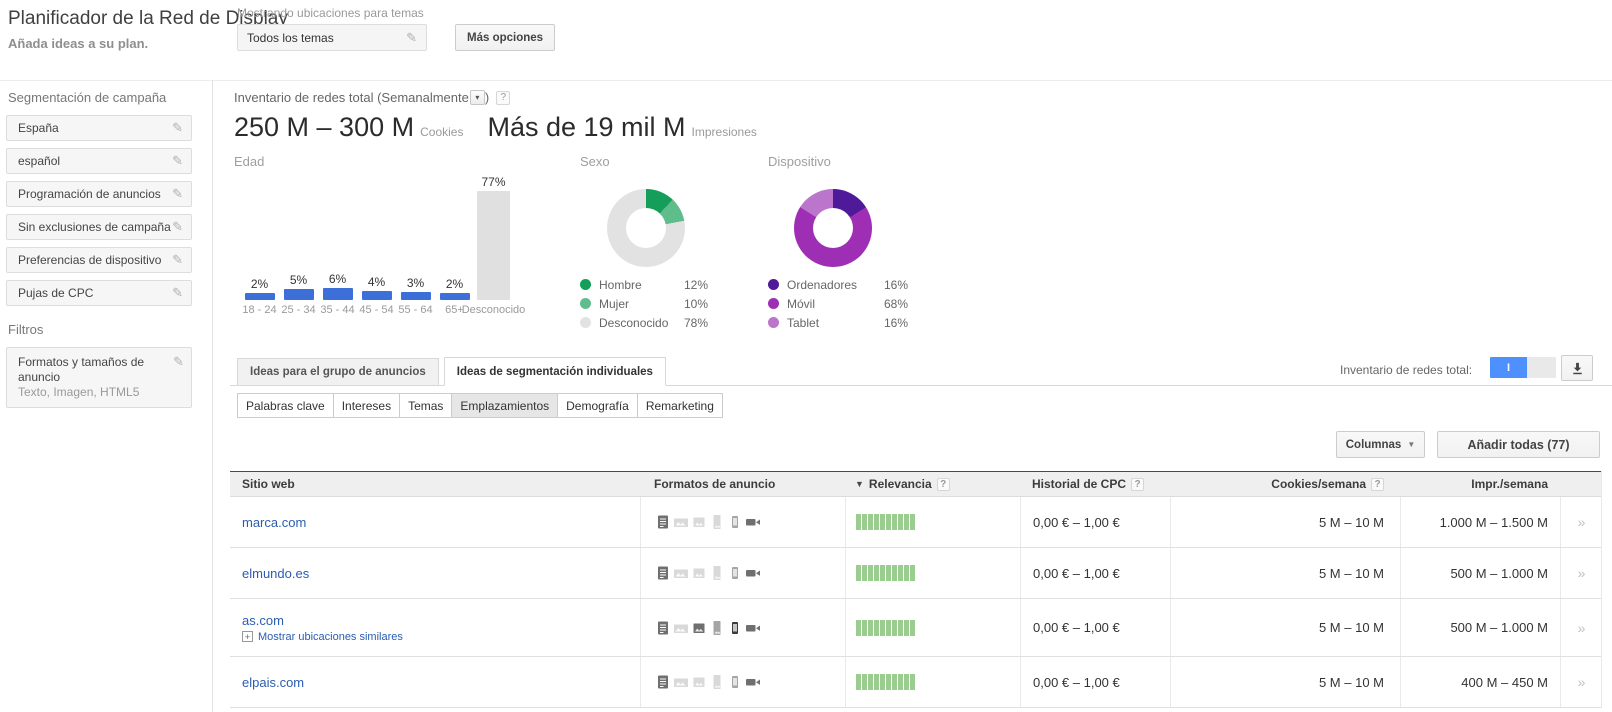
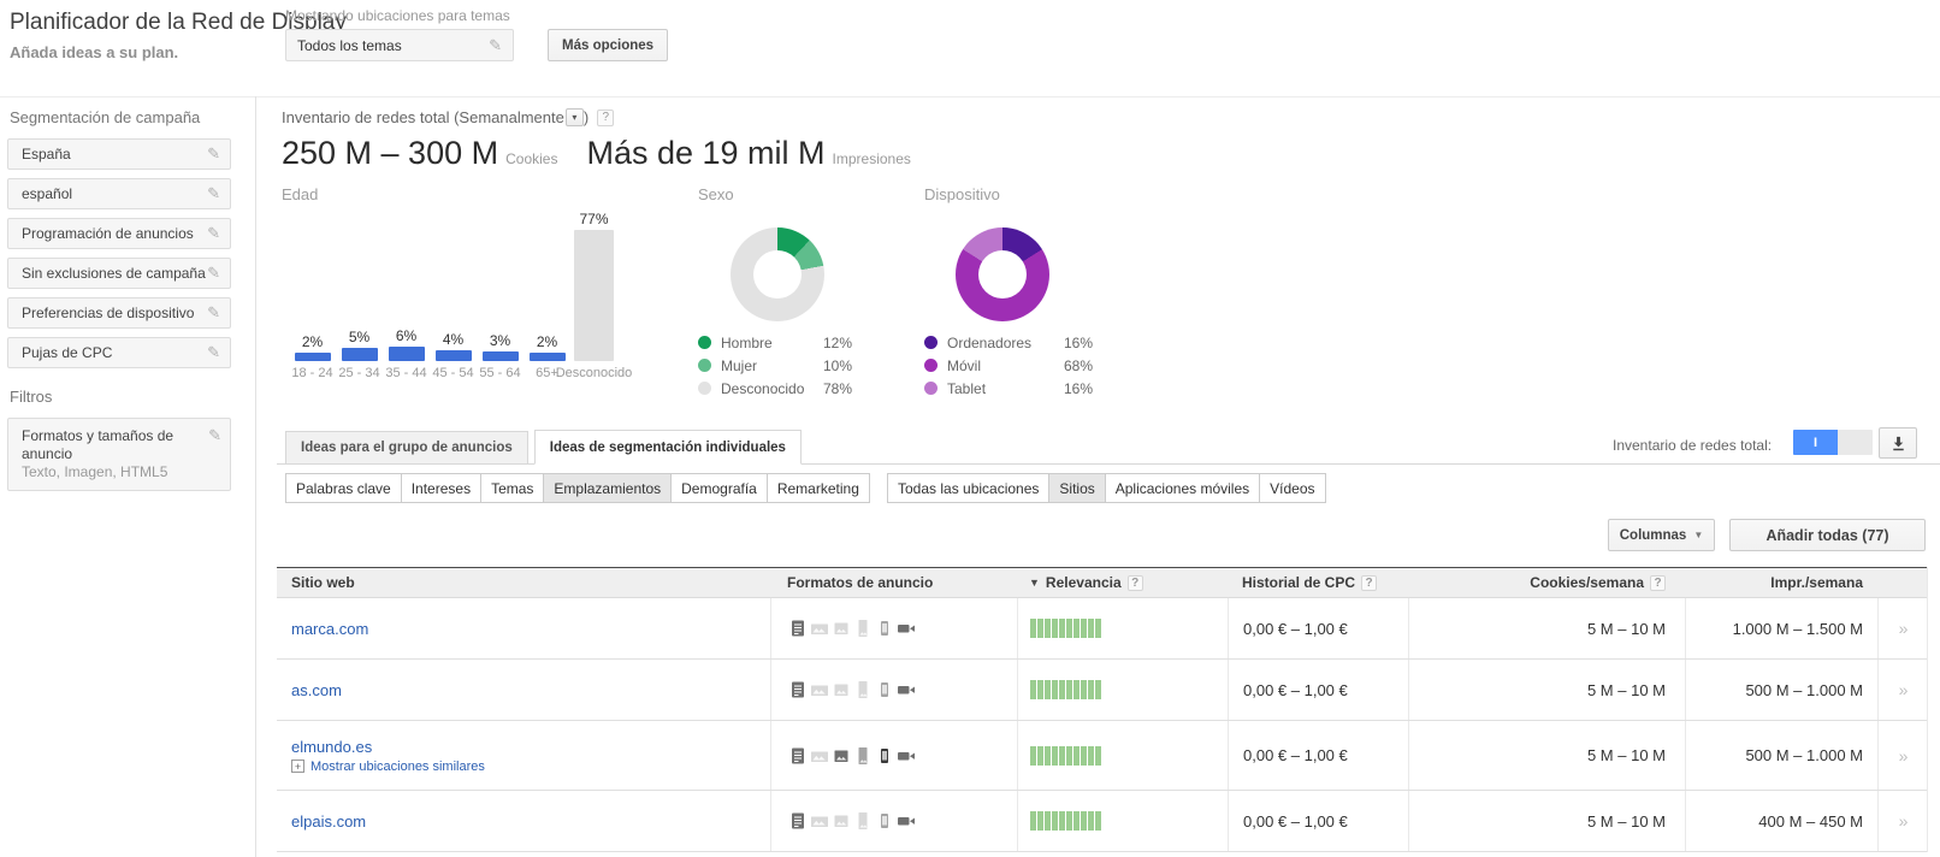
  Planificador de la Red de Display
  Añada ideas a su plan.
  Mostrando ubicaciones para temas
  Todos los temas
  ✎
  Más opciones
  Segmentación de campaña
  España
  ✎
  español
  ✎
  Programación de anuncios
  ✎
  Sin exclusiones de campaña
  ✎
  Preferencias de dispositivo
  ✎
  Pujas de CPC
  ✎
  Filtros
  Formatos y tamaños de anuncio
  Texto, Imagen, HTML5
  ✎
  Inventario de redes total (
  Semanalmente
  ▾
  )
  ?
  250 M – 300 M
  Cookies
  Más de 19 mil M
  Impresiones
  Edad
  Sexo
  Dispositivo
  2%
  18 - 24
  5%
  25 - 34
  6%
  35 - 44
  4%
  45 - 54
  3%
  55 - 64
  2%
  65+
  77%
  Desconocido
  Hombre
  12%
  Mujer
  10%
  Desconocido
  78%
  Ordenadores
  16%
  Móvil
  68%
  Tablet
  16%
  Ideas para el grupo de anuncios
  Ideas de segmentación individuales
  Inventario de redes total:
  I
  Palabras clave
  Intereses
  Temas
  Emplazamientos
  Demografía
  Remarketing
+ Todas las ubicaciones
+ Sitios
+ Aplicaciones móviles
+ Vídeos
  Columnas
  ▼
  Añadir todas (77)
  Sitio web
  Formatos de anuncio
  ▼
  Relevancia
  ?
  Historial de CPC
  ?
  Cookies/semana
  ?
  Impr./semana
  marca.com
  0,00 € – 1,00 €
  5 M – 10 M
  1.000 M – 1.500 M
  »
- elmundo.es
+ as.com
  0,00 € – 1,00 €
  5 M – 10 M
  500 M – 1.000 M
  »
- as.com
+ elmundo.es
  +
  Mostrar ubicaciones similares
  0,00 € – 1,00 €
  5 M – 10 M
  500 M – 1.000 M
  »
  elpais.com
  0,00 € – 1,00 €
  5 M – 10 M
  400 M – 450 M
  »
